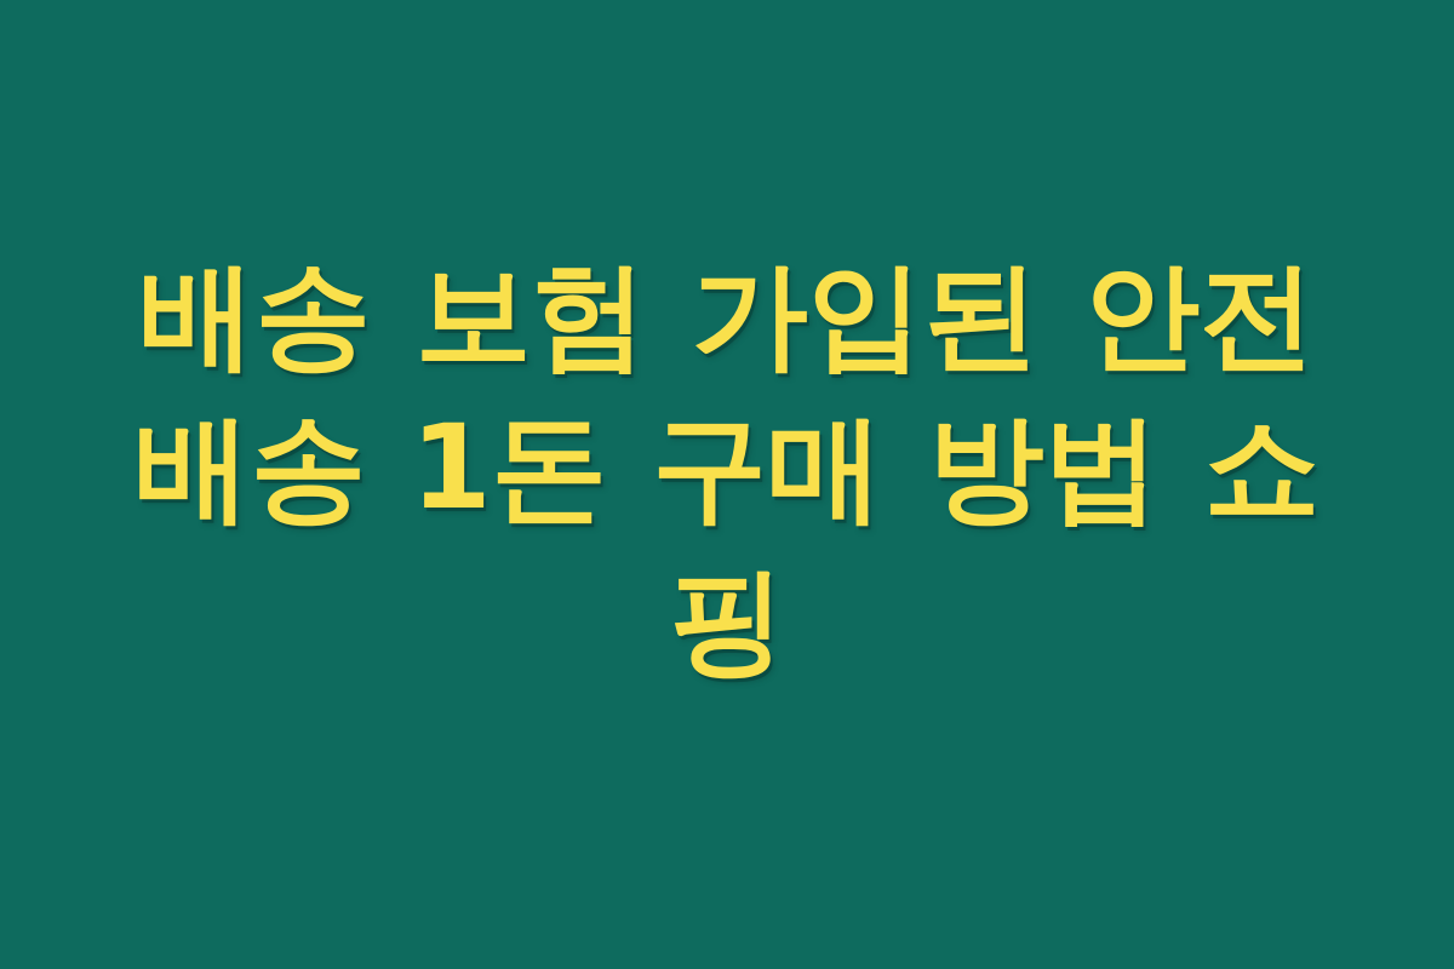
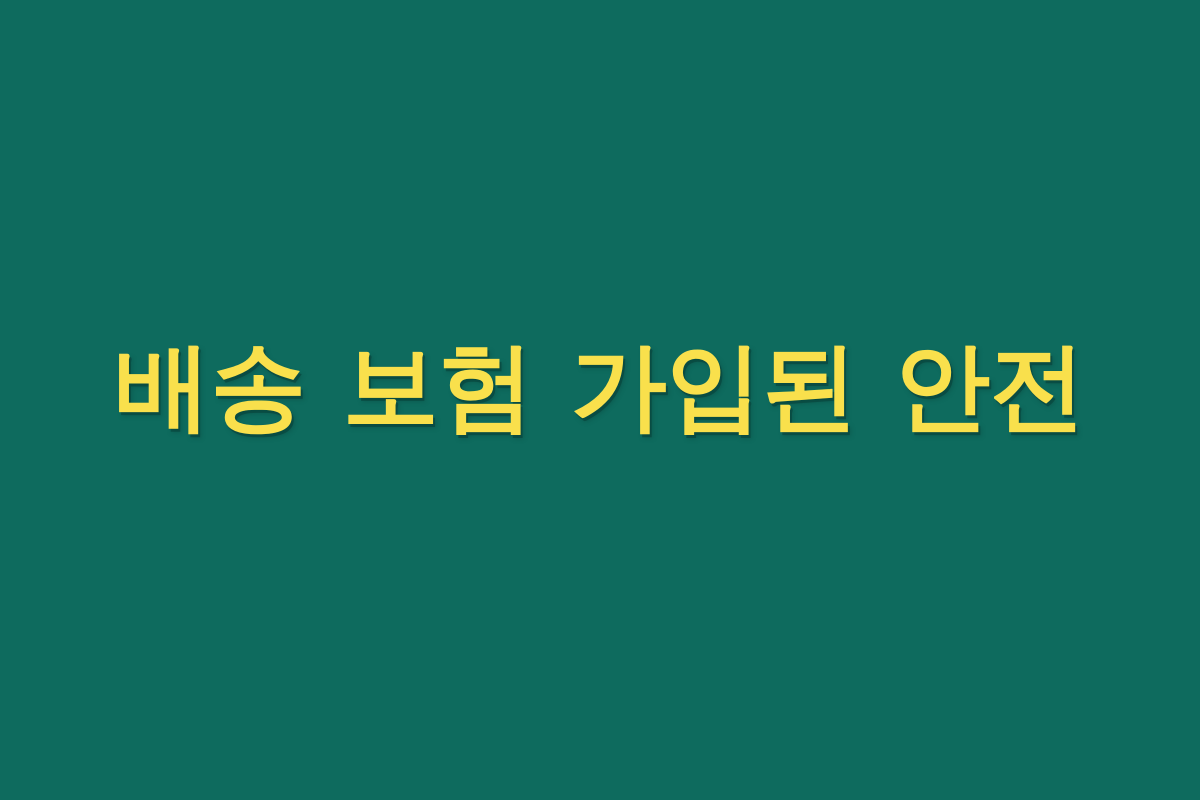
  배송 보험 가입된 안전
- 배송 1돈 구매 방법 쇼핑
